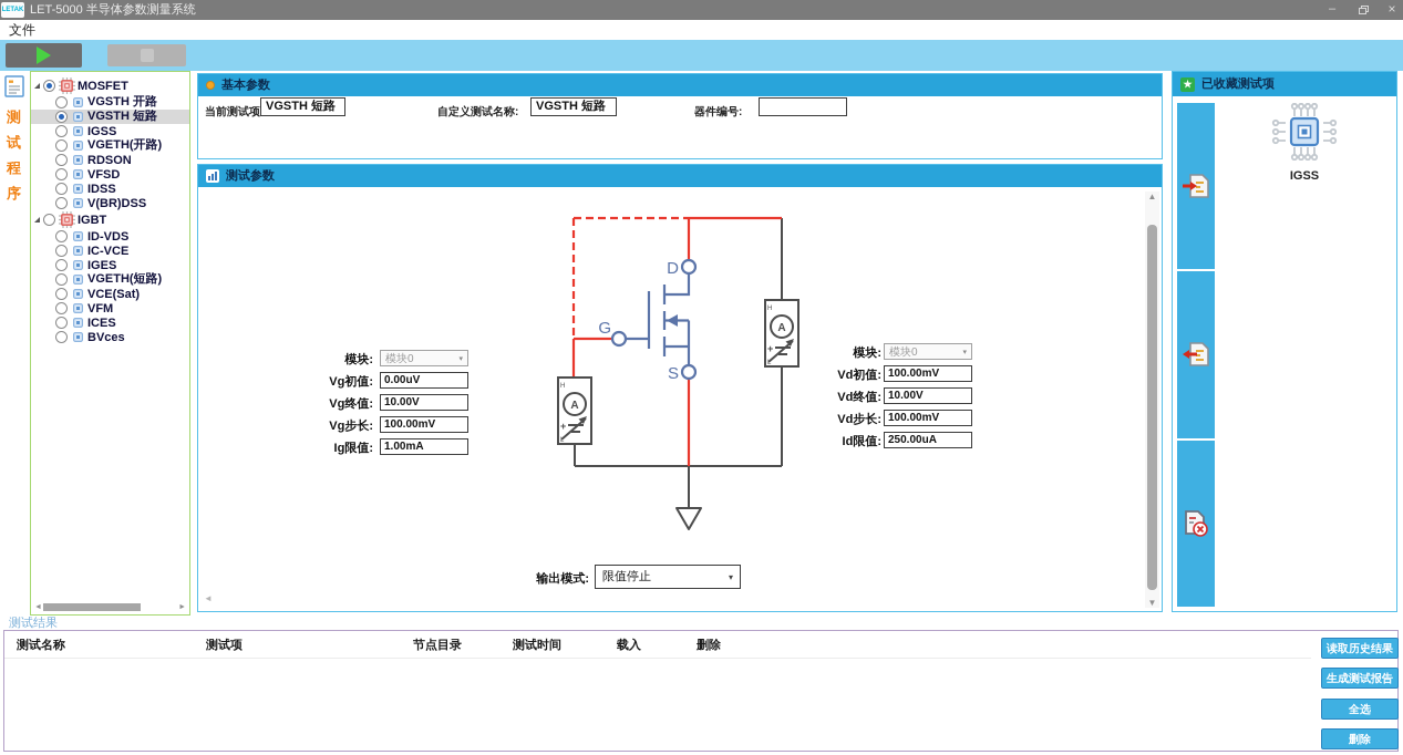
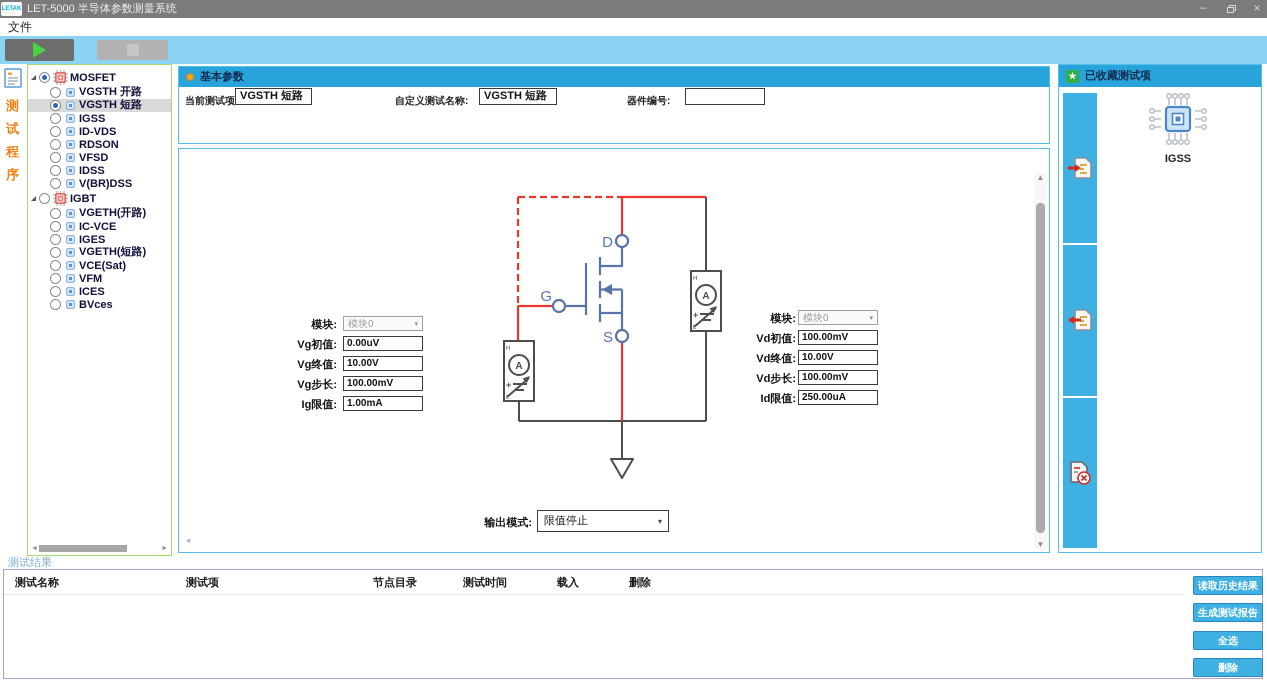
  LET-5000 半导体参数测量系统
  –
  ×
  文件
  测试程序
  MOSFET
  VGSTH 开路
  VGSTH 短路
  IGSS
- VGETH(开路)
+ ID-VDS
  RDSON
  VFSD
  IDSS
  V(BR)DSS
  IGBT
- ID-VDS
+ VGETH(开路)
  IC-VCE
  IGES
  VGETH(短路)
  VCE(Sat)
  VFM
  ICES
  BVces
  基本参数
  当前测试项
  VGSTH 短路
  自定义测试名称:
  VGSTH 短路
  器件编号:
- 测试参数
  模块:
  模块0
  Vg初值:
  0.00uV
  Vg终值:
  10.00V
  Vg步长:
  100.00mV
  Ig限值:
  1.00mA
  模块:
  模块0
  Vd初值:
  100.00mV
  Vd终值:
  10.00V
  Vd步长:
  100.00mV
  Id限值:
  250.00uA
  D
  G
  S
  A
  +
  A
  +
  输出模式:
  限值停止
  ▾
  ▲
  ▼
  ◄
  ★
  已收藏测试项
  IGSS
  测试结果
  测试名称
  测试项
  节点目录
  测试时间
  载入
  删除
  读取历史结果
  生成测试报告
  全选
  删除
